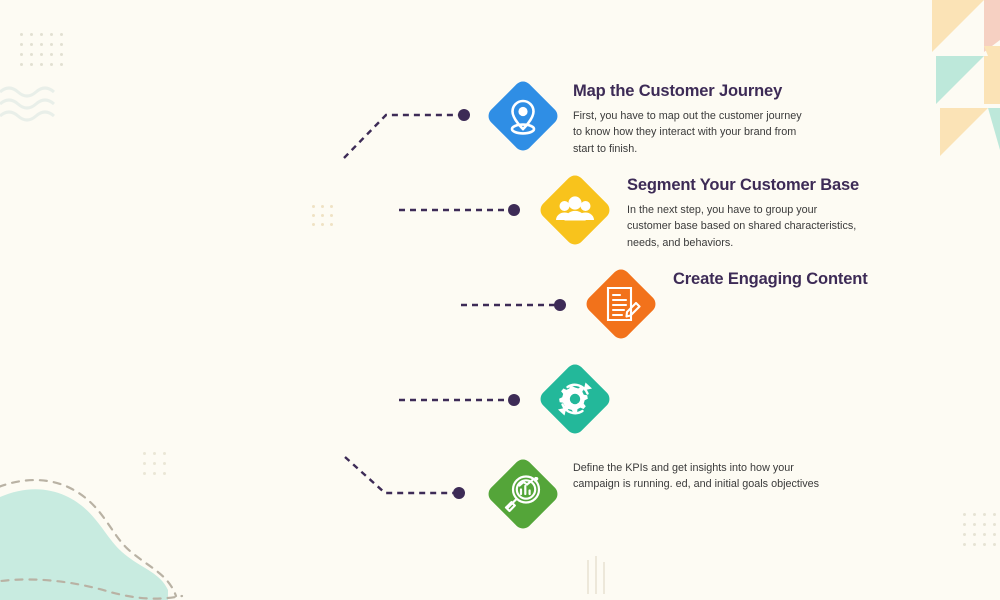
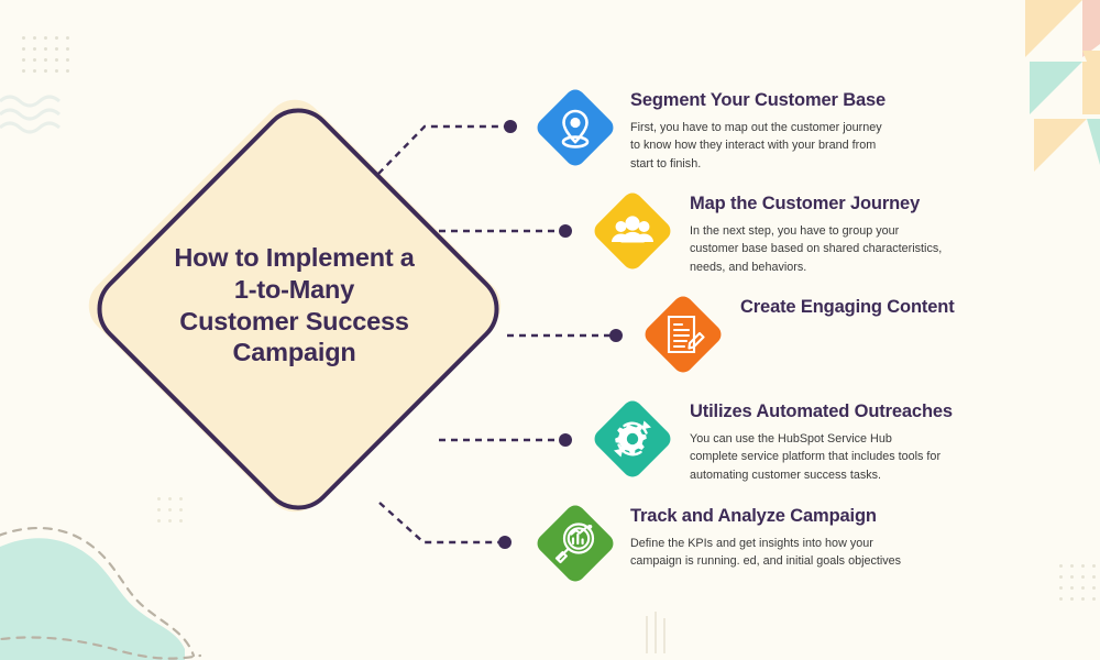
+ How to Implement a
+ 1-to-Many
+ Customer Success
+ Campaign
- Map the Customer Journey
+ Segment Your Customer Base
  First, you have to map out the customer journey
  to know how they interact with your brand from
  start to finish.
- Segment Your Customer Base
+ Map the Customer Journey
  In the next step, you have to group your
  customer base based on shared characteristics,
  needs, and behaviors.
  Create Engaging Content
+ Utilizes Automated Outreaches
+ You can use the HubSpot Service Hub
+ complete service platform that includes tools for
+ automating customer success tasks.
+ Track and Analyze Campaign
  Define the KPIs and get insights into how your
  campaign is running. ed, and initial goals objectives
